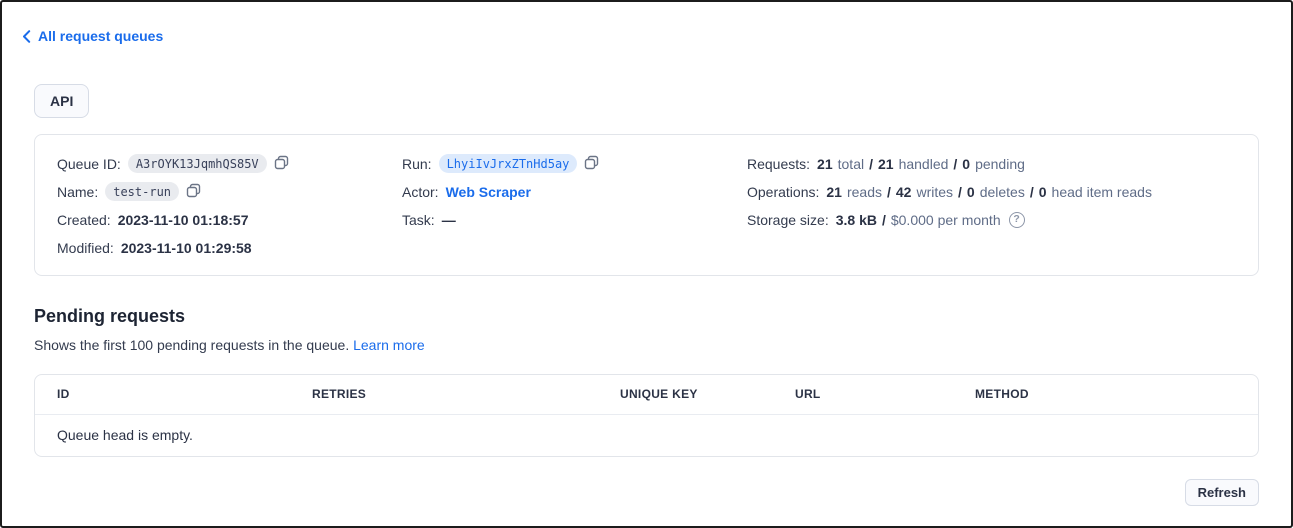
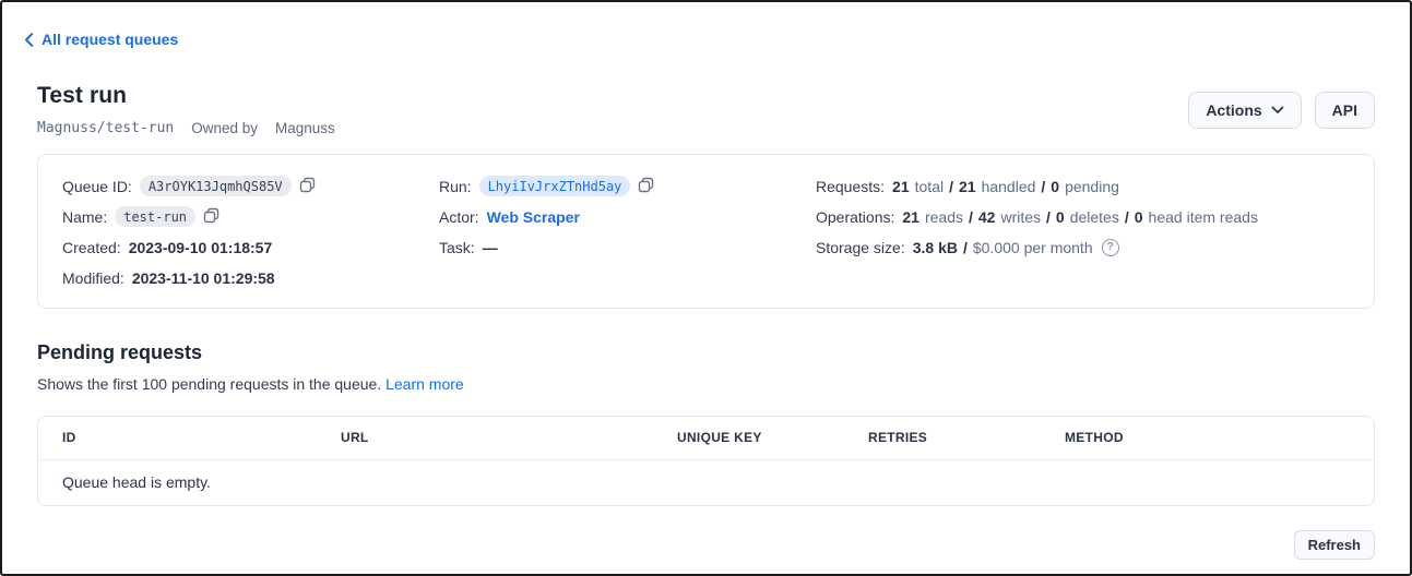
  All request queues
+ Test run
+ Magnuss/test-run
+ Owned by
+ Magnuss
+ Actions
  API
  Queue ID:
  A3rOYK13JqmhQS85V
  Name:
  test-run
  Created:
- 2023-11-10 01:18:57
+ 2023-09-10 01:18:57
  Modified:
  2023-11-10 01:29:58
  Run:
  LhyiIvJrxZTnHd5ay
  Actor:
  Web Scraper
  Task:
  —
  Requests:
  21
  total
  /
  21
  handled
  /
  0
  pending
  Operations:
  21
  reads
  /
  42
  writes
  /
  0
  deletes
  /
  0
  head item reads
  Storage size:
  3.8 kB
  /
  $0.000 per month
  ?
  Pending requests
  Shows the first 100 pending requests in the queue. Learn more
  ID
- RETRIES
+ URL
  UNIQUE KEY
- URL
+ RETRIES
  METHOD
  Queue head is empty.
  Refresh
